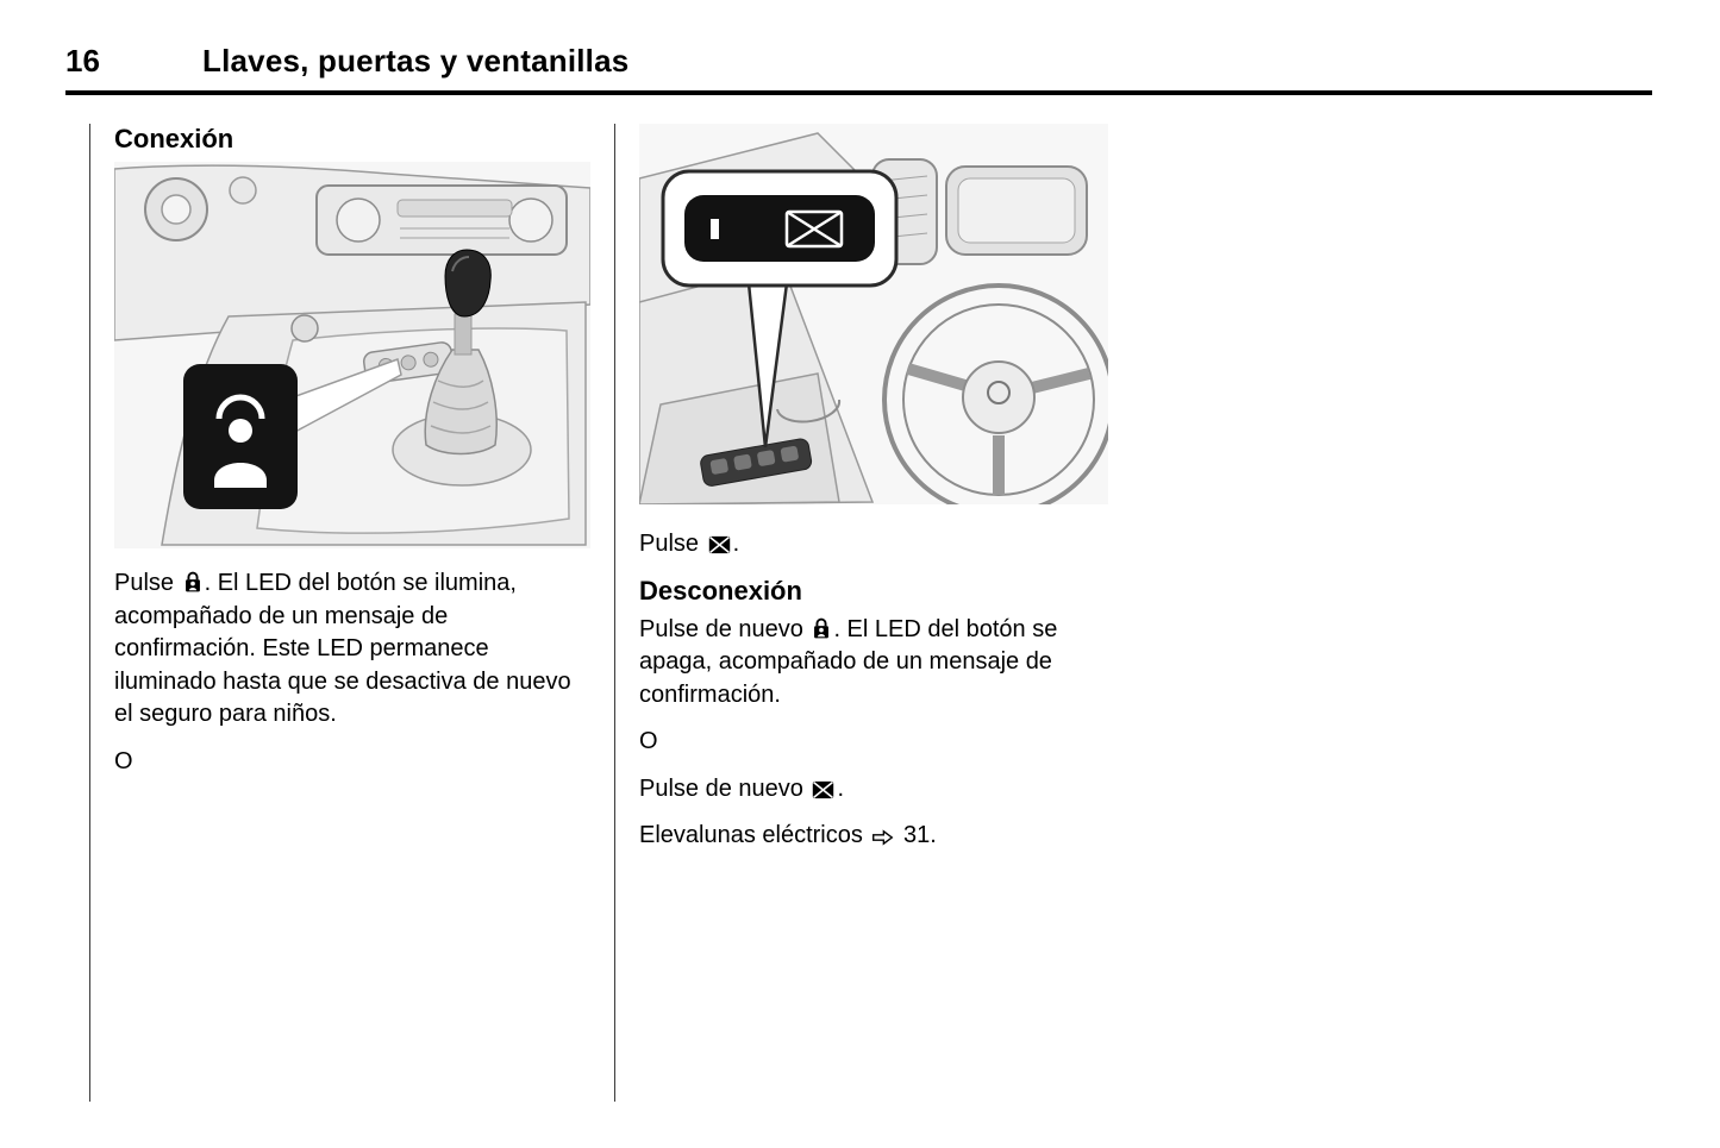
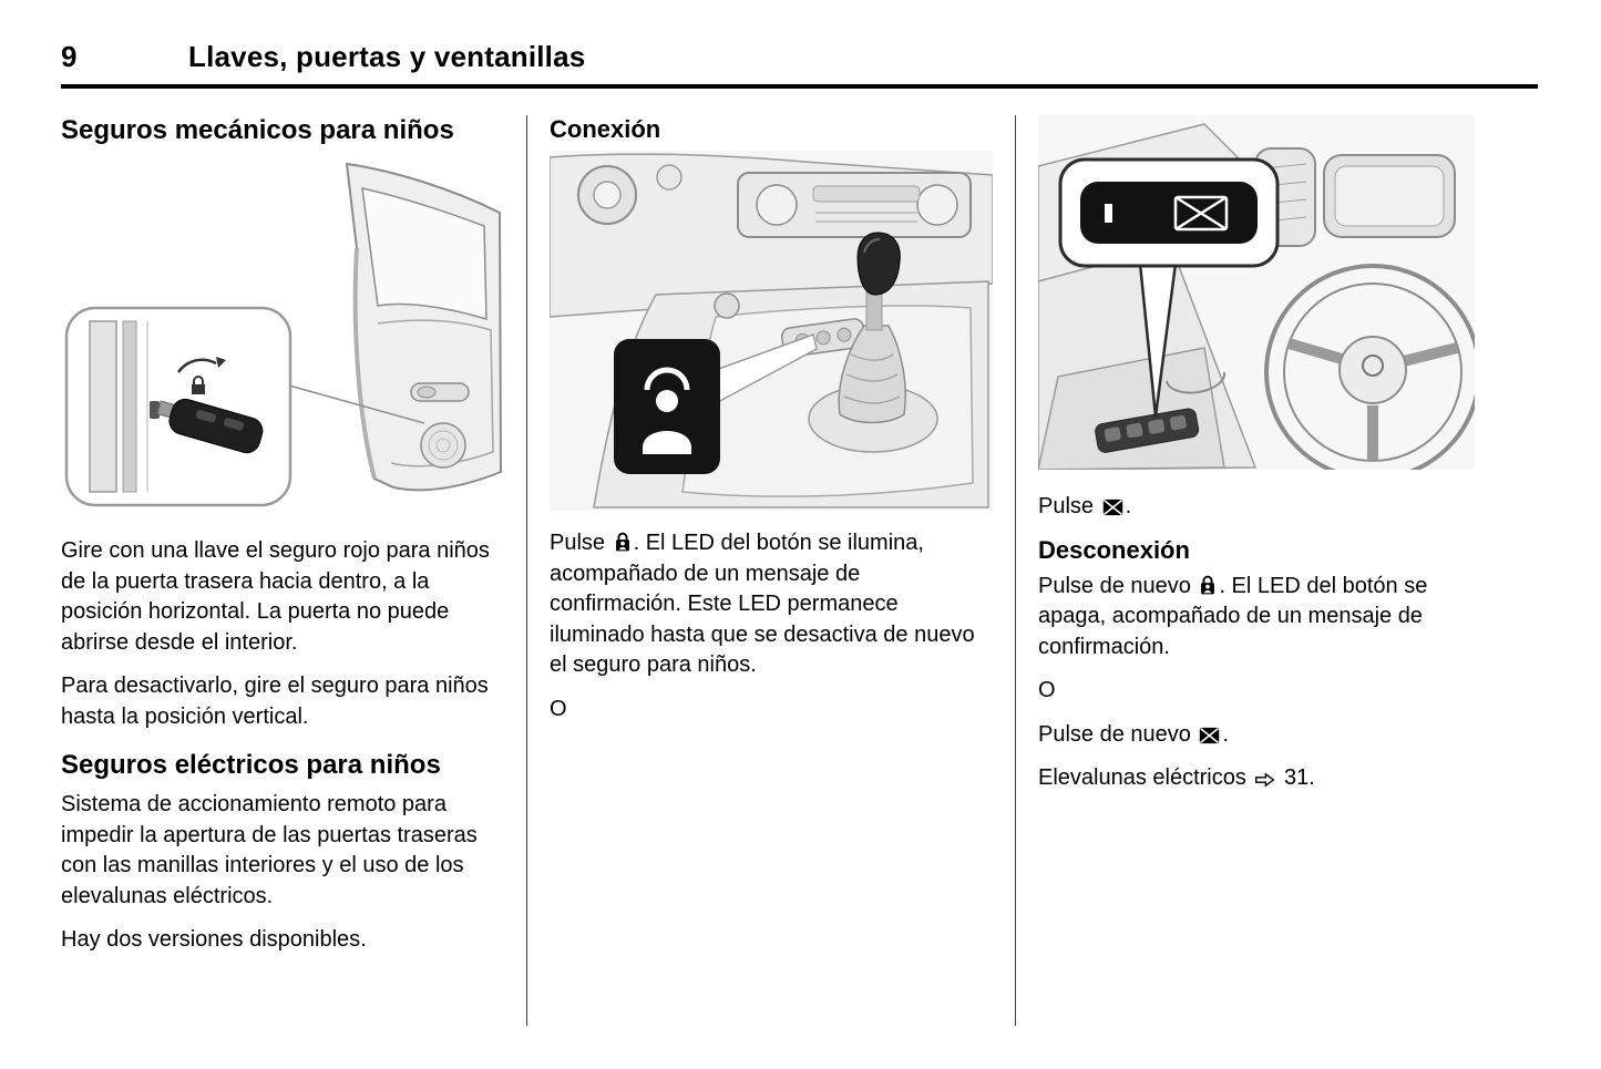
- 16
+ 9
  Llaves, puertas y ventanillas
+ Seguros mecánicos para niños
+ Gire con una llave el seguro rojo para niños de la puerta trasera hacia dentro, a la posición horizontal. La puerta no puede abrirse desde el interior.
+ Para desactivarlo, gire el seguro para niños hasta la posición vertical.
+ Seguros eléctricos para niños
+ Sistema de accionamiento remoto para impedir la apertura de las puertas traseras con las manillas interiores y el uso de los elevalunas eléctricos.
+ Hay dos versiones disponibles.
  Conexión
  Pulse . El LED del botón se ilumina, acompañado de un mensaje de confirmación. Este LED permanece iluminado hasta que se desactiva de nuevo el seguro para niños.
  O
  Pulse .
  Desconexión
  Pulse de nuevo . El LED del botón se apaga, acompañado de un mensaje de confirmación.
  O
  Pulse de nuevo .
  Elevalunas eléctricos 31.
